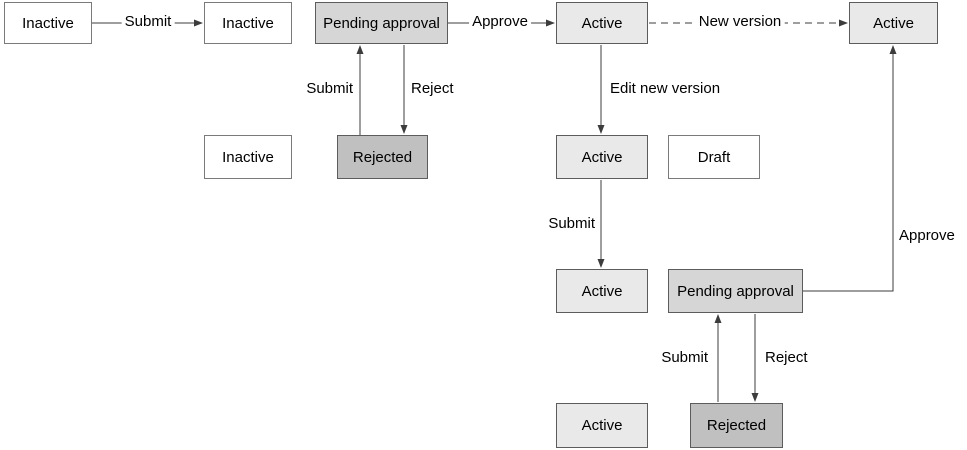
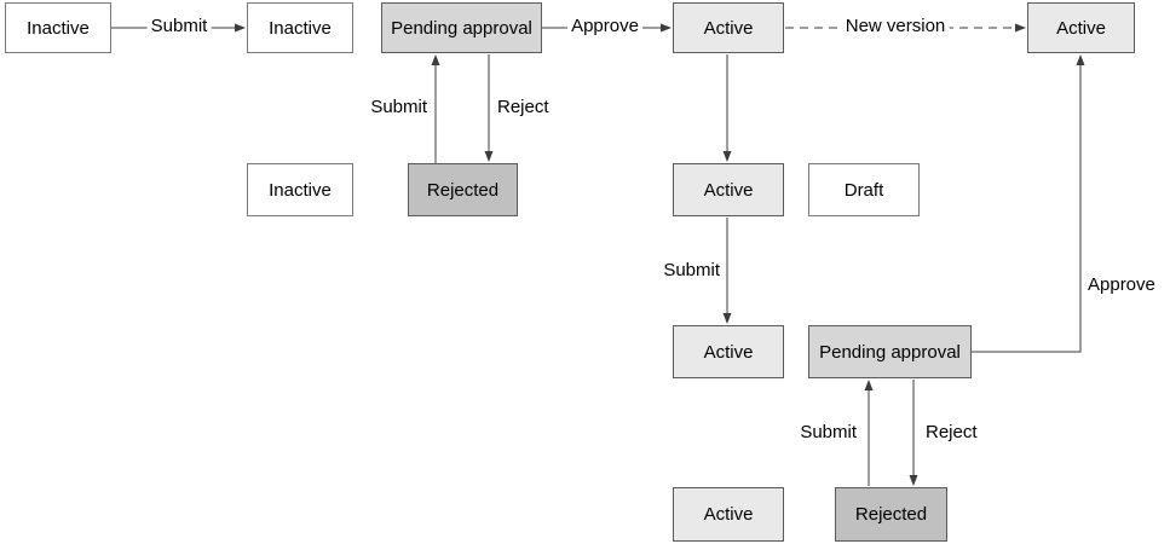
  Inactive
  Inactive
  Pending approval
  Active
  Active
  Inactive
  Rejected
  Active
  Draft
  Active
  Pending approval
  Active
  Rejected
  Submit
  Approve
  New version
  Submit
  Reject
- Edit new version
  Submit
  Submit
  Reject
  Approve
